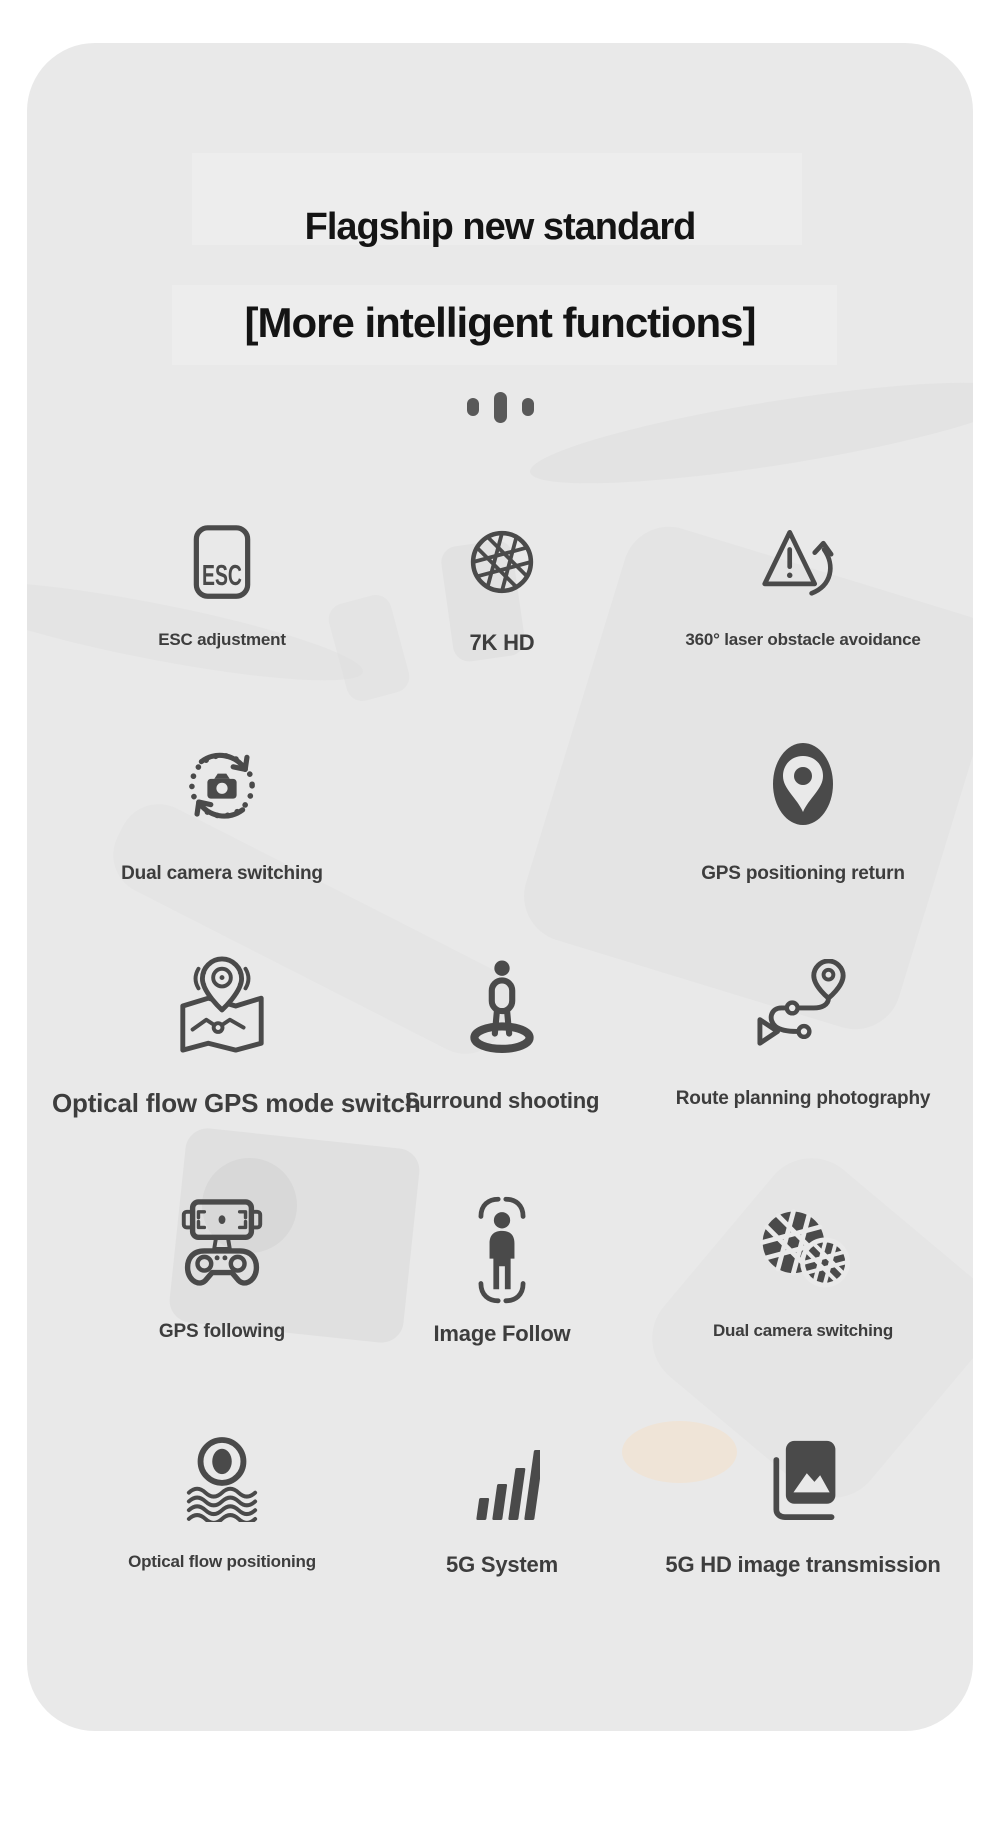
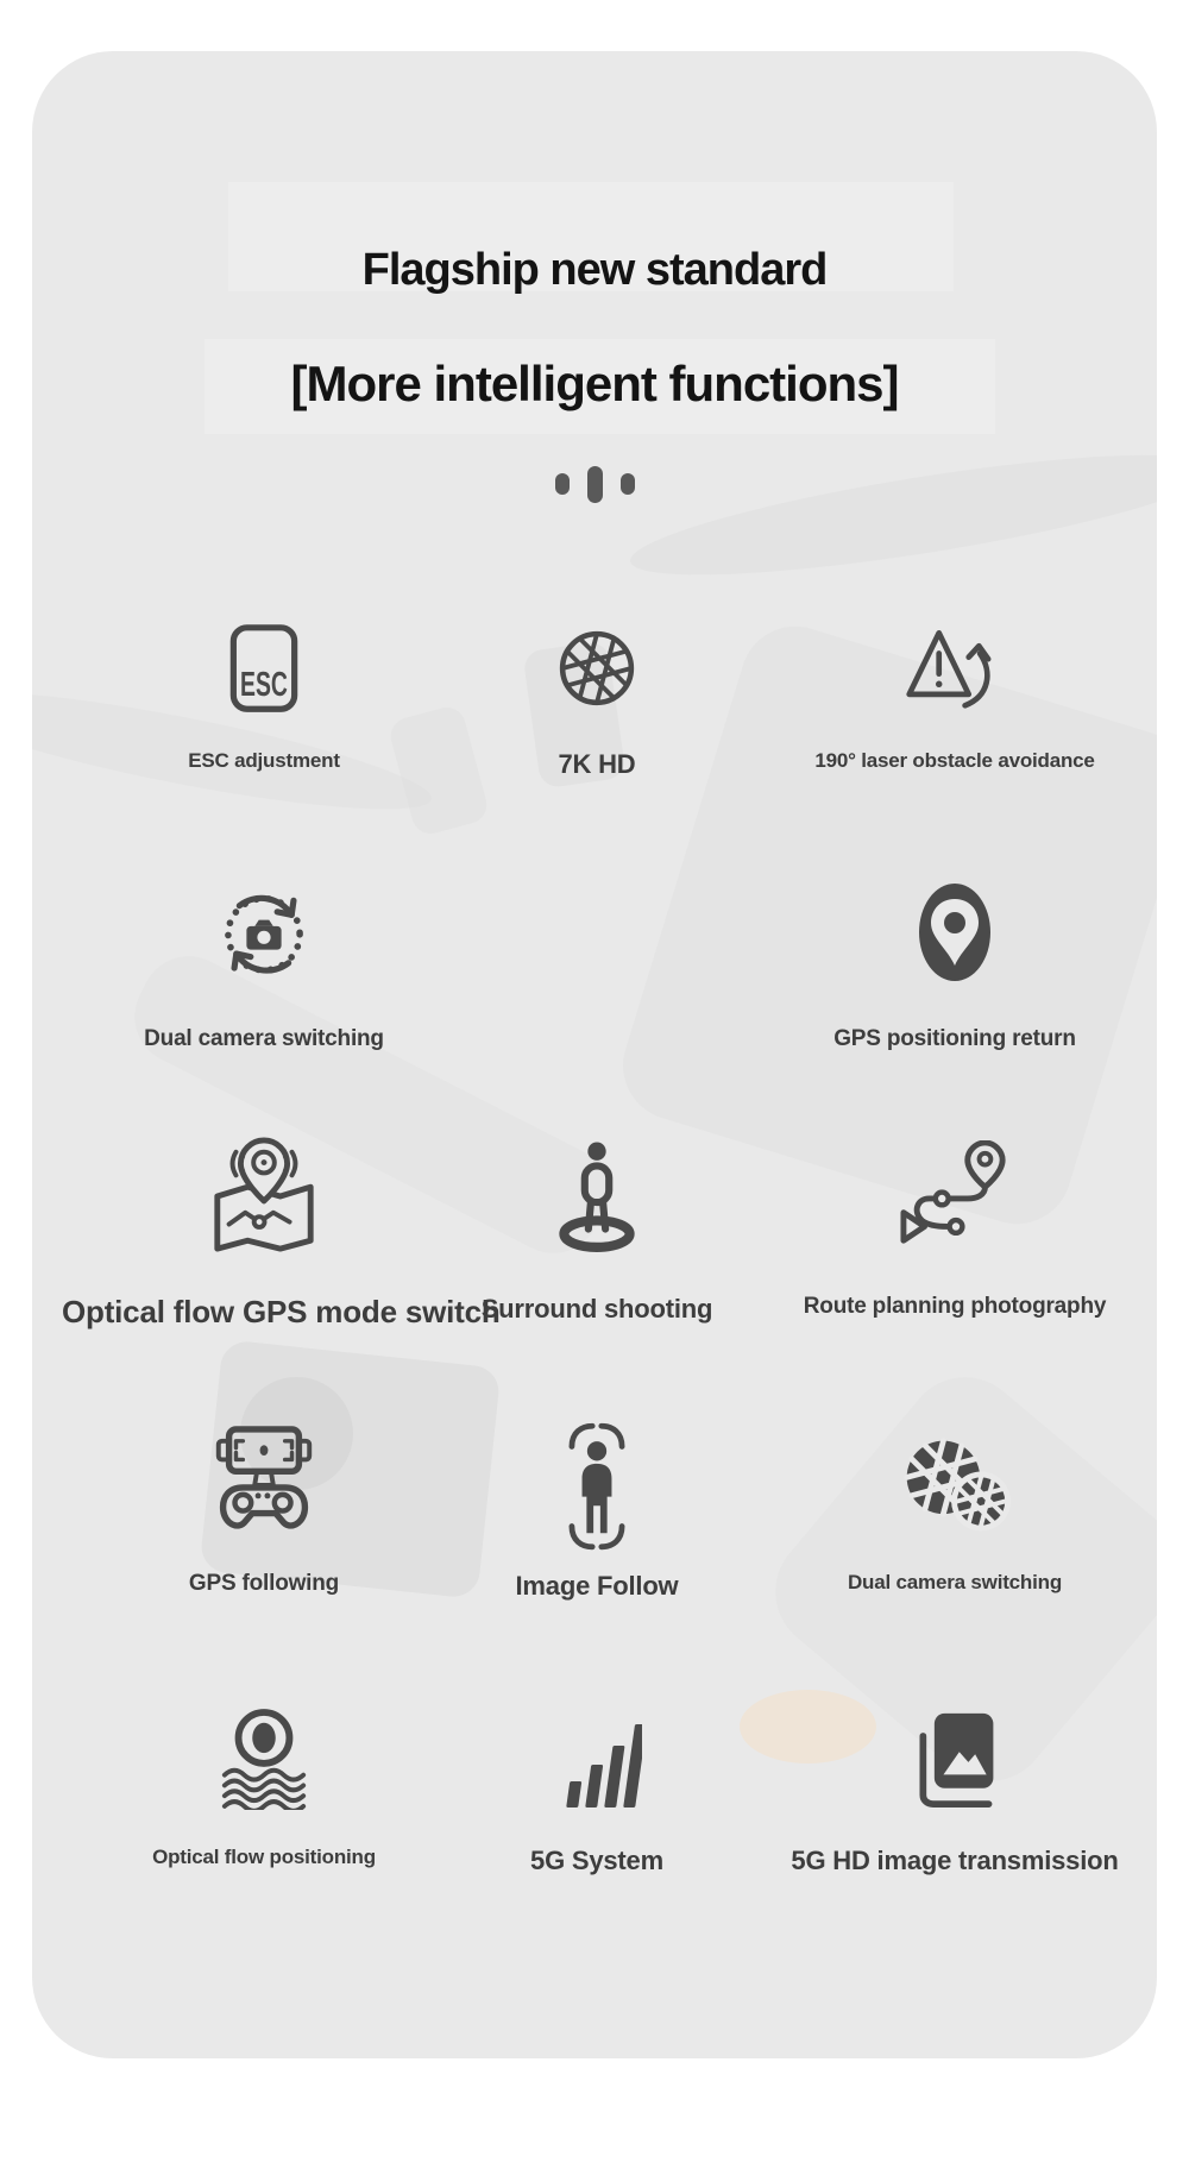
  Flagship new standard
  [More intelligent functions]
  ESC
  ESC adjustment
  7K HD
- 360° laser obstacle avoidance
+ 190° laser obstacle avoidance
  Dual camera switching
  GPS positioning return
  Optical flow GPS mode swit
  Surround shooting
  Route planning photography
  GPS following
  Image Follow
  Dual camera switching
  Optical flow positioning
  5G System
  5G HD image transmission
